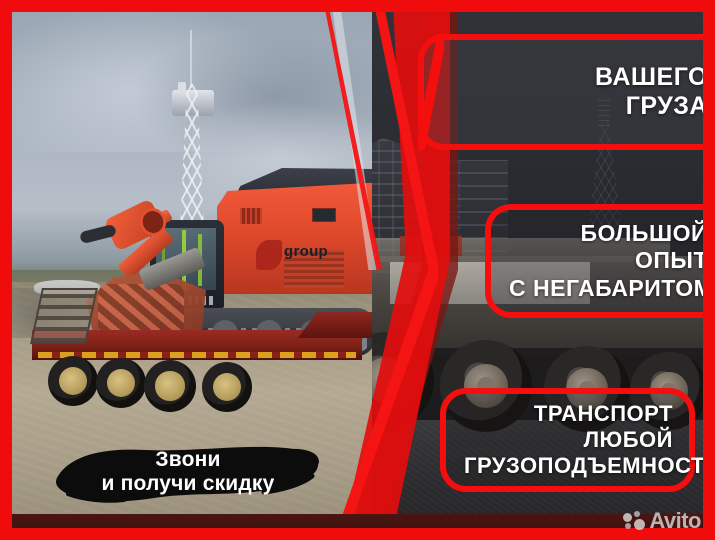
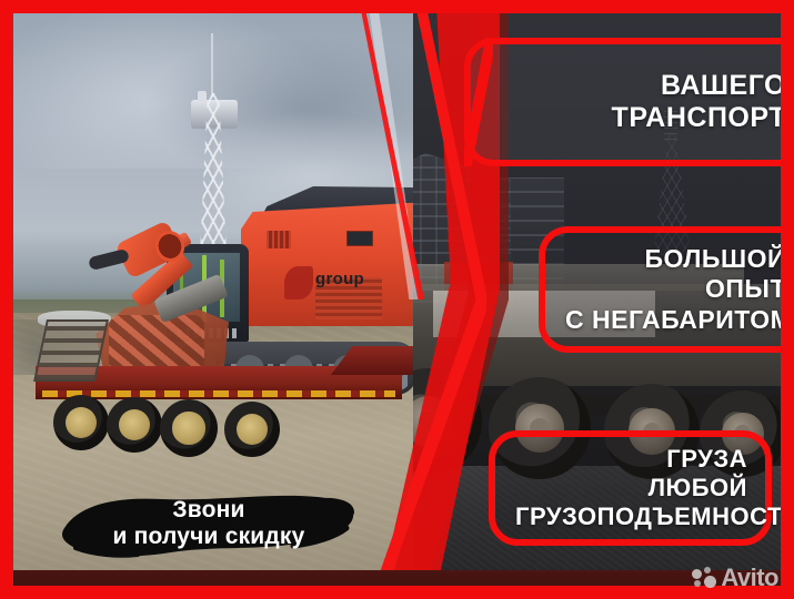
  group
  Звони
  и получи скидку
  ВАШЕГО
- ГРУЗА
+ ТРАНСПОРТ
  БОЛЬШОЙ
  ОПЫТ
  С НЕГАБАРИТОМ
- ТРАНСПОРТ
+ ГРУЗА
  ЛЮБОЙ
  ГРУЗОПОДЪЕМНО
  Avito
